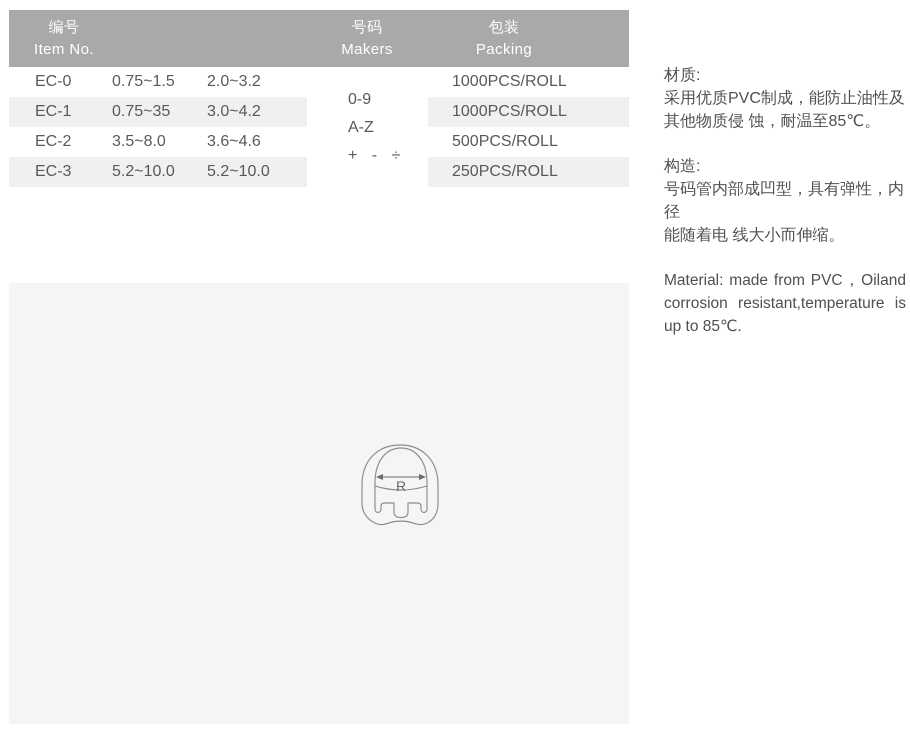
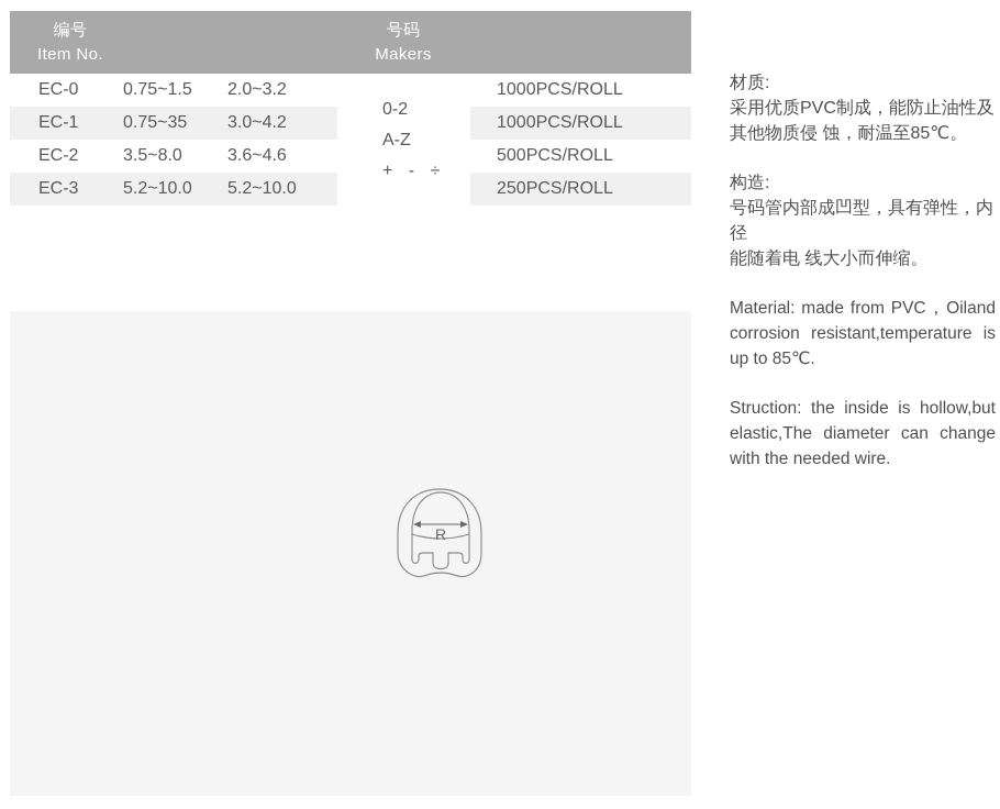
  编号
  Item No.
  号码
  Makers
- 包装
- Packing
  EC-0
  0.75~1.5
  2.0~3.2
  1000PCS/ROLL
  EC-1
  0.75~35
  3.0~4.2
  1000PCS/ROLL
  EC-2
  3.5~8.0
  3.6~4.6
  500PCS/ROLL
  EC-3
  5.2~10.0
  5.2~10.0
  250PCS/ROLL
- 0-9
+ 0-2
  A-Z
  + - ÷
  材质:
  采用优质PVC制成，能防止油性及
  其他物质侵 蚀，耐温至85℃。
  构造:
  号码管内部成凹型，具有弹性，内径
  能随着电 线大小而伸缩。
  Material: made from PVC，Oiland corrosion resistant,temperature is up to 85℃.
+ Struction: the inside is hollow,but elastic,The diameter can change with the needed wire.
  R
